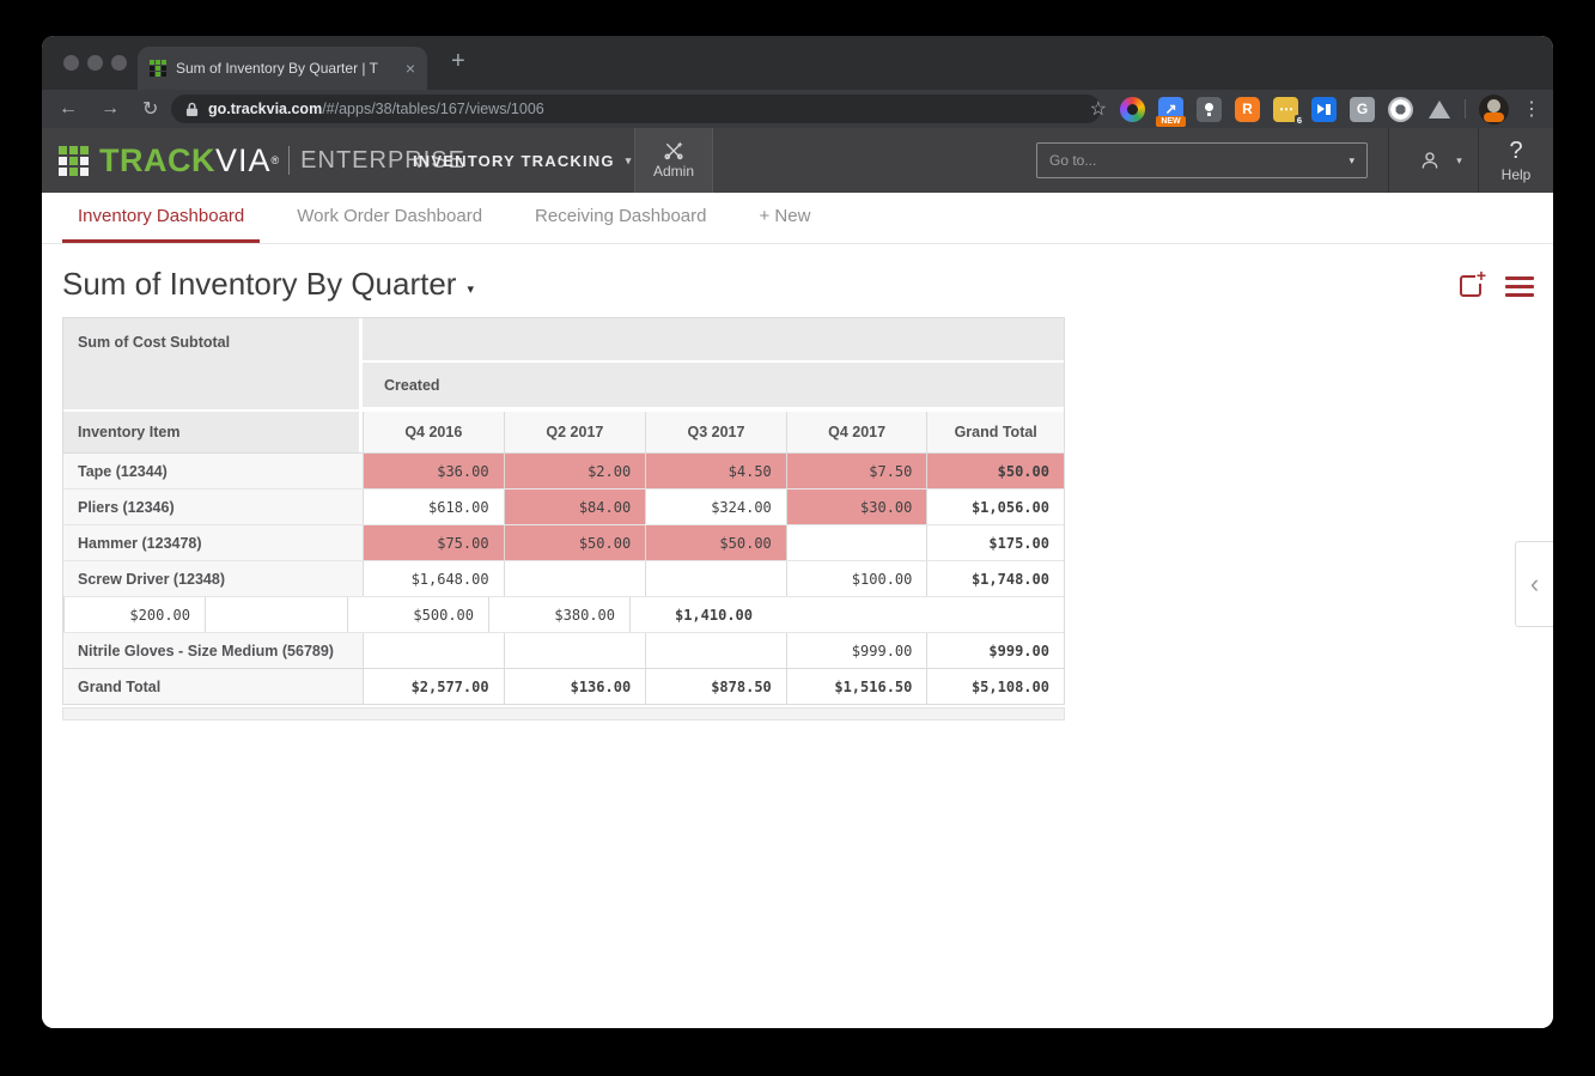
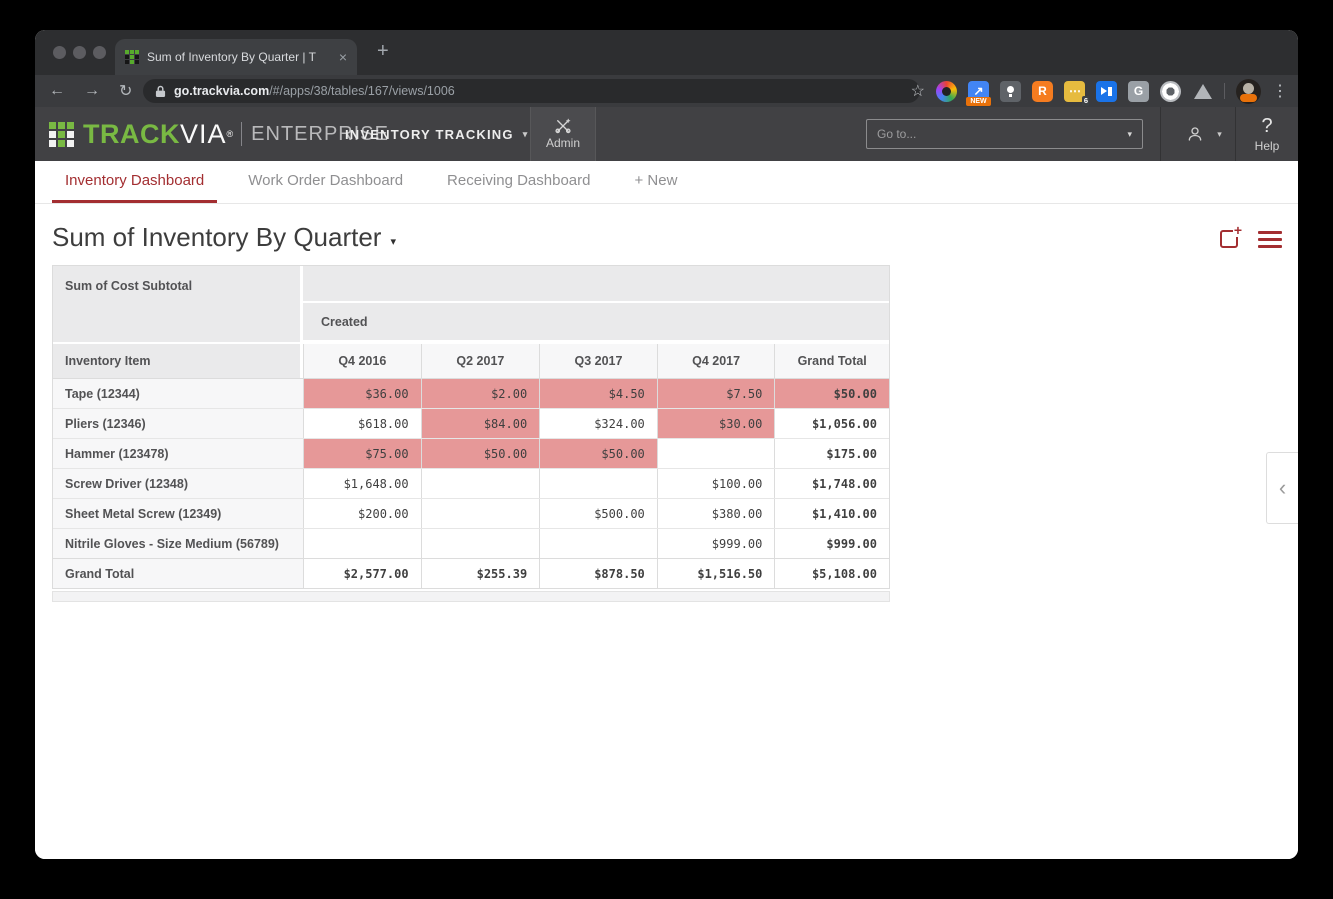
  Sum of Inventory By Quarter | T
  ×
  +
  ←
  →
  ↻
  go.trackvia.com/#/apps/38/tables/167/views/1006
  ☆
  ↗
  R
  ⋯
  6
  G
  ⋮
  TRACK
  VIA
  ®
  ENTERPRISE
  INVENTORY TRACKING
  ▾
  Admin
  Go to...
  ▾
  ▾
  ?
  Help
  Inventory Dashboard
  Work Order Dashboard
  Receiving Dashboard
  + New
  Sum of Inventory By Quarter
  ▾
  +
  Sum of Cost Subtotal
  Created
  Inventory Item
  Q4 2016
  Q2 2017
  Q3 2017
  Q4 2017
  Grand Total
  Tape (12344)
  $36.00
  $2.00
  $4.50
  $7.50
  $50.00
  Pliers (12346)
  $618.00
  $84.00
  $324.00
  $30.00
  $1,056.00
  Hammer (123478)
  $75.00
  $50.00
  $50.00
  $175.00
  Screw Driver (12348)
  $1,648.00
  $100.00
  $1,748.00
+ Sheet Metal Screw (12349)
  $200.00
  $500.00
  $380.00
  $1,410.00
  Nitrile Gloves - Size Medium (56789)
  $999.00
  $999.00
  Grand Total
  $2,577.00
- $136.00
+ $255.39
  $878.50
  $1,516.50
  $5,108.00
  ‹
